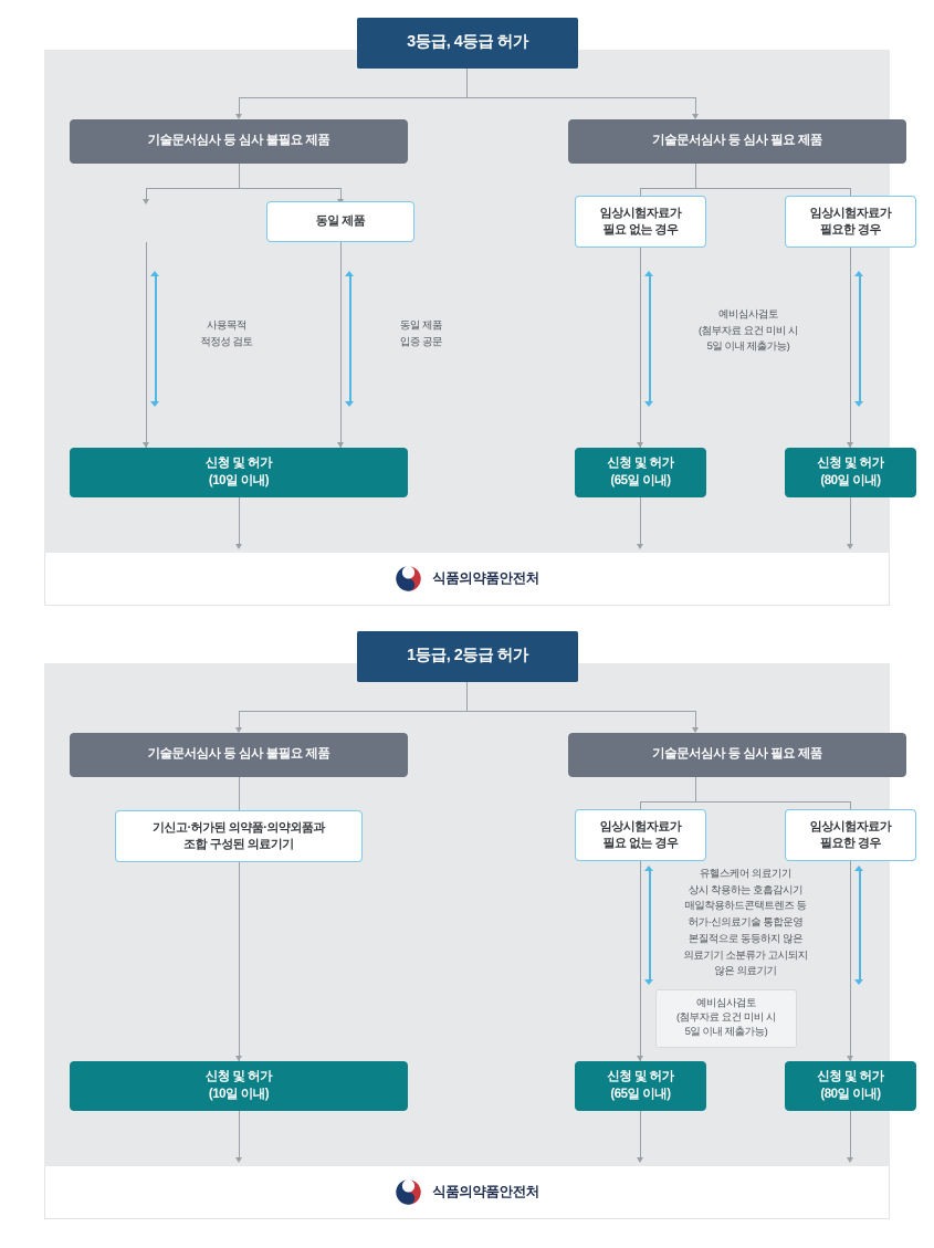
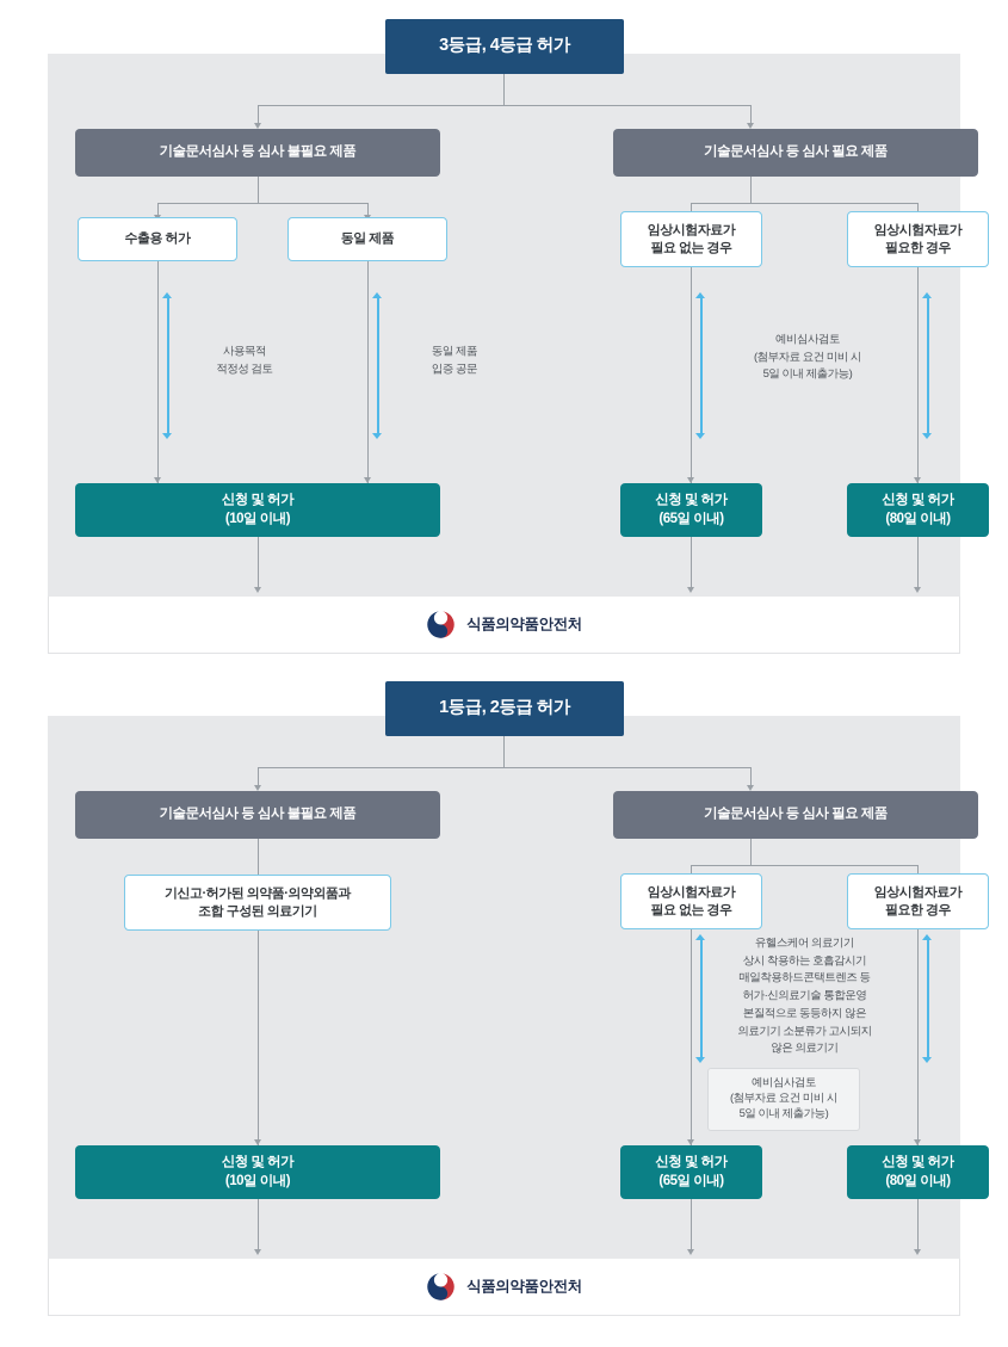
  3등급, 4등급 허가
  기술문서심사 등 심사 불필요 제품
  기술문서심사 등 심사 필요 제품
+ 수출용 허가
  동일 제품
  임상시험자료가
  필요 없는 경우
  임상시험자료가
  필요한 경우
  사용목적
  적정성 검토
  동일 제품
  입증 공문
  예비심사검토
  (첨부자료 요건 미비 시
  5일 이내 제출가능)
  신청 및 허가
  (10일 이내)
  신청 및 허가
  (65일 이내)
  신청 및 허가
  (80일 이내)
  식품의약품안전처
  1등급, 2등급 허가
  기술문서심사 등 심사 불필요 제품
  기술문서심사 등 심사 필요 제품
  기신고·허가된 의약품·의약외품과
  조합 구성된 의료기기
  임상시험자료가
  필요 없는 경우
  임상시험자료가
  필요한 경우
  유헬스케어 의료기기
  상시 착용하는 호흡감시기
  매일착용하드콘택트렌즈 등
  허가·신의료기술 통합운영
  본질적으로 동등하지 않은
  의료기기 소분류가 고시되지
  않은 의료기기
  예비심사검토
  (첨부자료 요건 미비 시
  5일 이내 제출가능)
  신청 및 허가
  (10일 이내)
  신청 및 허가
  (65일 이내)
  신청 및 허가
  (80일 이내)
  식품의약품안전처
